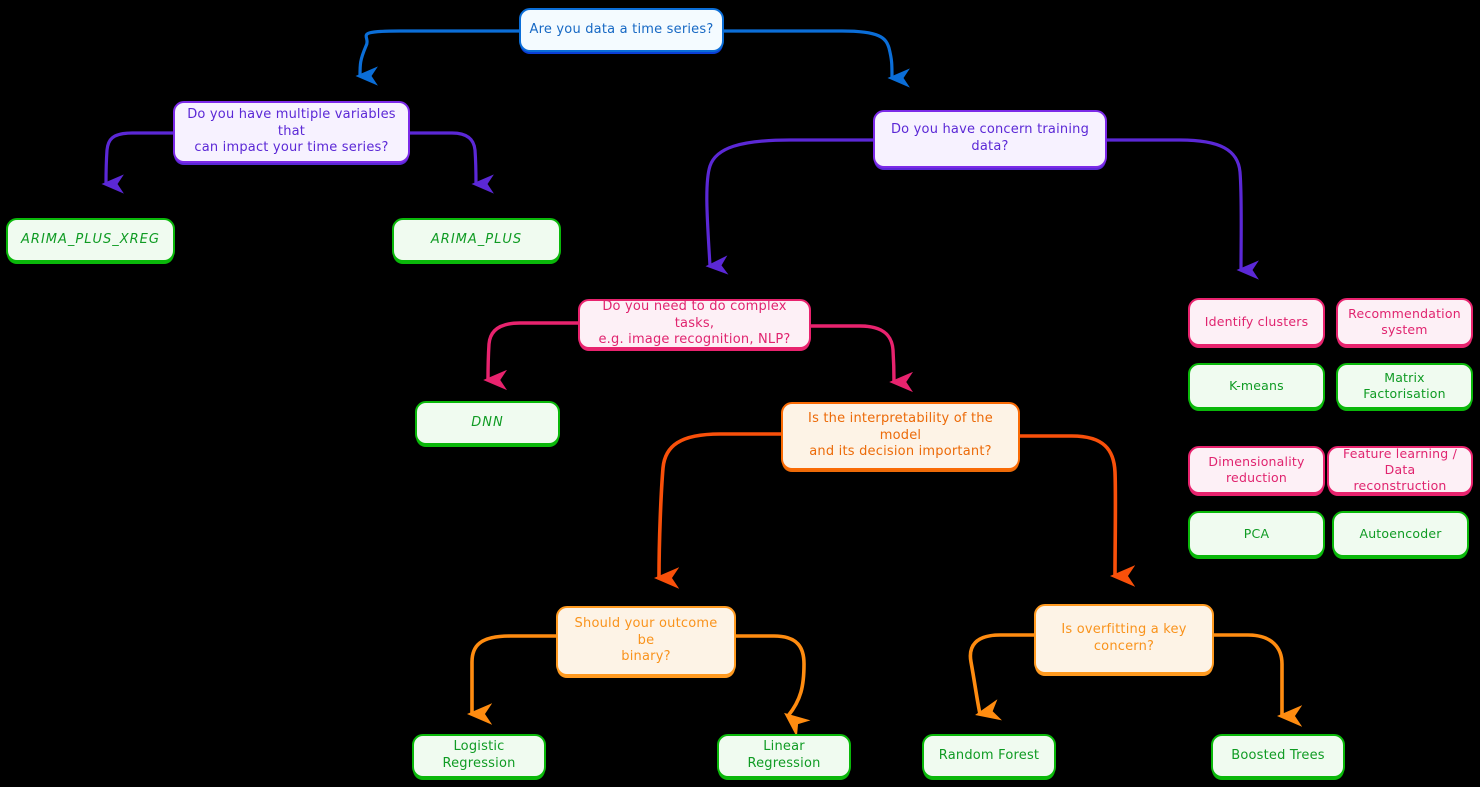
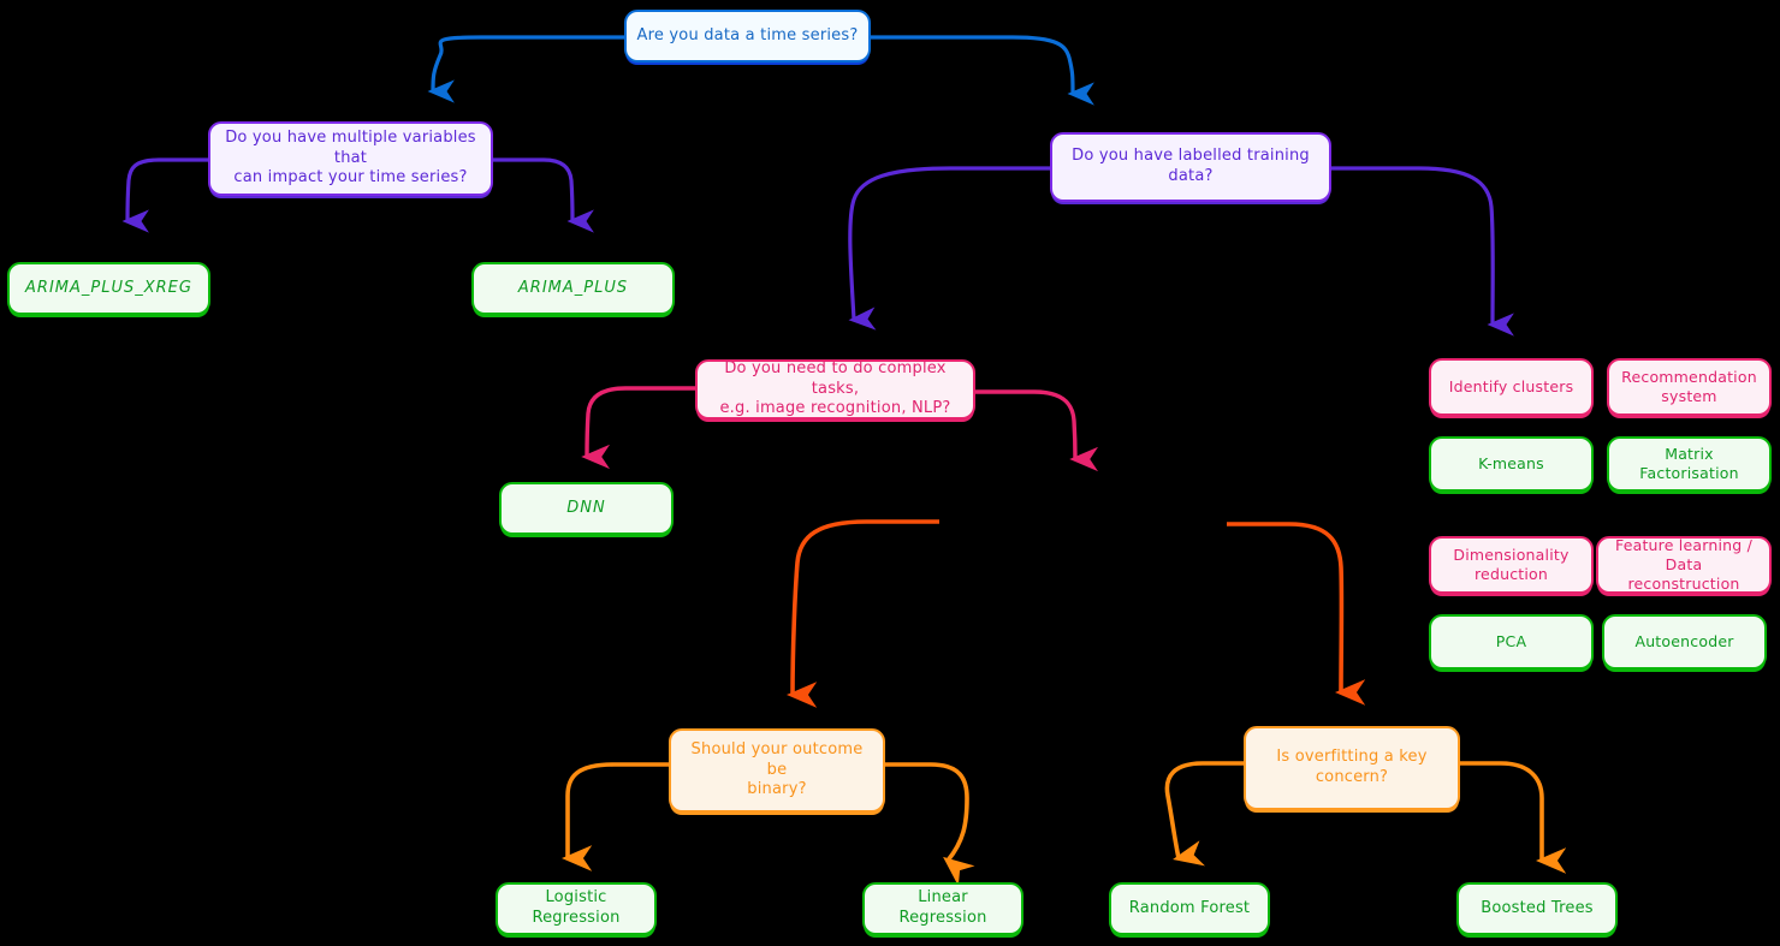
  Are you data a time series?
  Do you have multiple variables that
  can impact your time series?
- Do you have concern training data?
+ Do you have labelled training data?
  ARIMA_PLUS_XREG
  ARIMA_PLUS
  Do you need to do complex tasks,
  e.g. image recognition, NLP?
  DNN
- Is the interpretability of the model
- and its decision important?
  Should your outcome be
  binary?
  Is overfitting a key
  concern?
  Logistic Regression
  Linear Regression
  Random Forest
  Boosted Trees
  Identify clusters
  Recommendation
  system
  K-means
  Matrix
  Factorisation
  Dimensionality
  reduction
  Feature learning /
  Data reconstruction
  PCA
  Autoencoder
